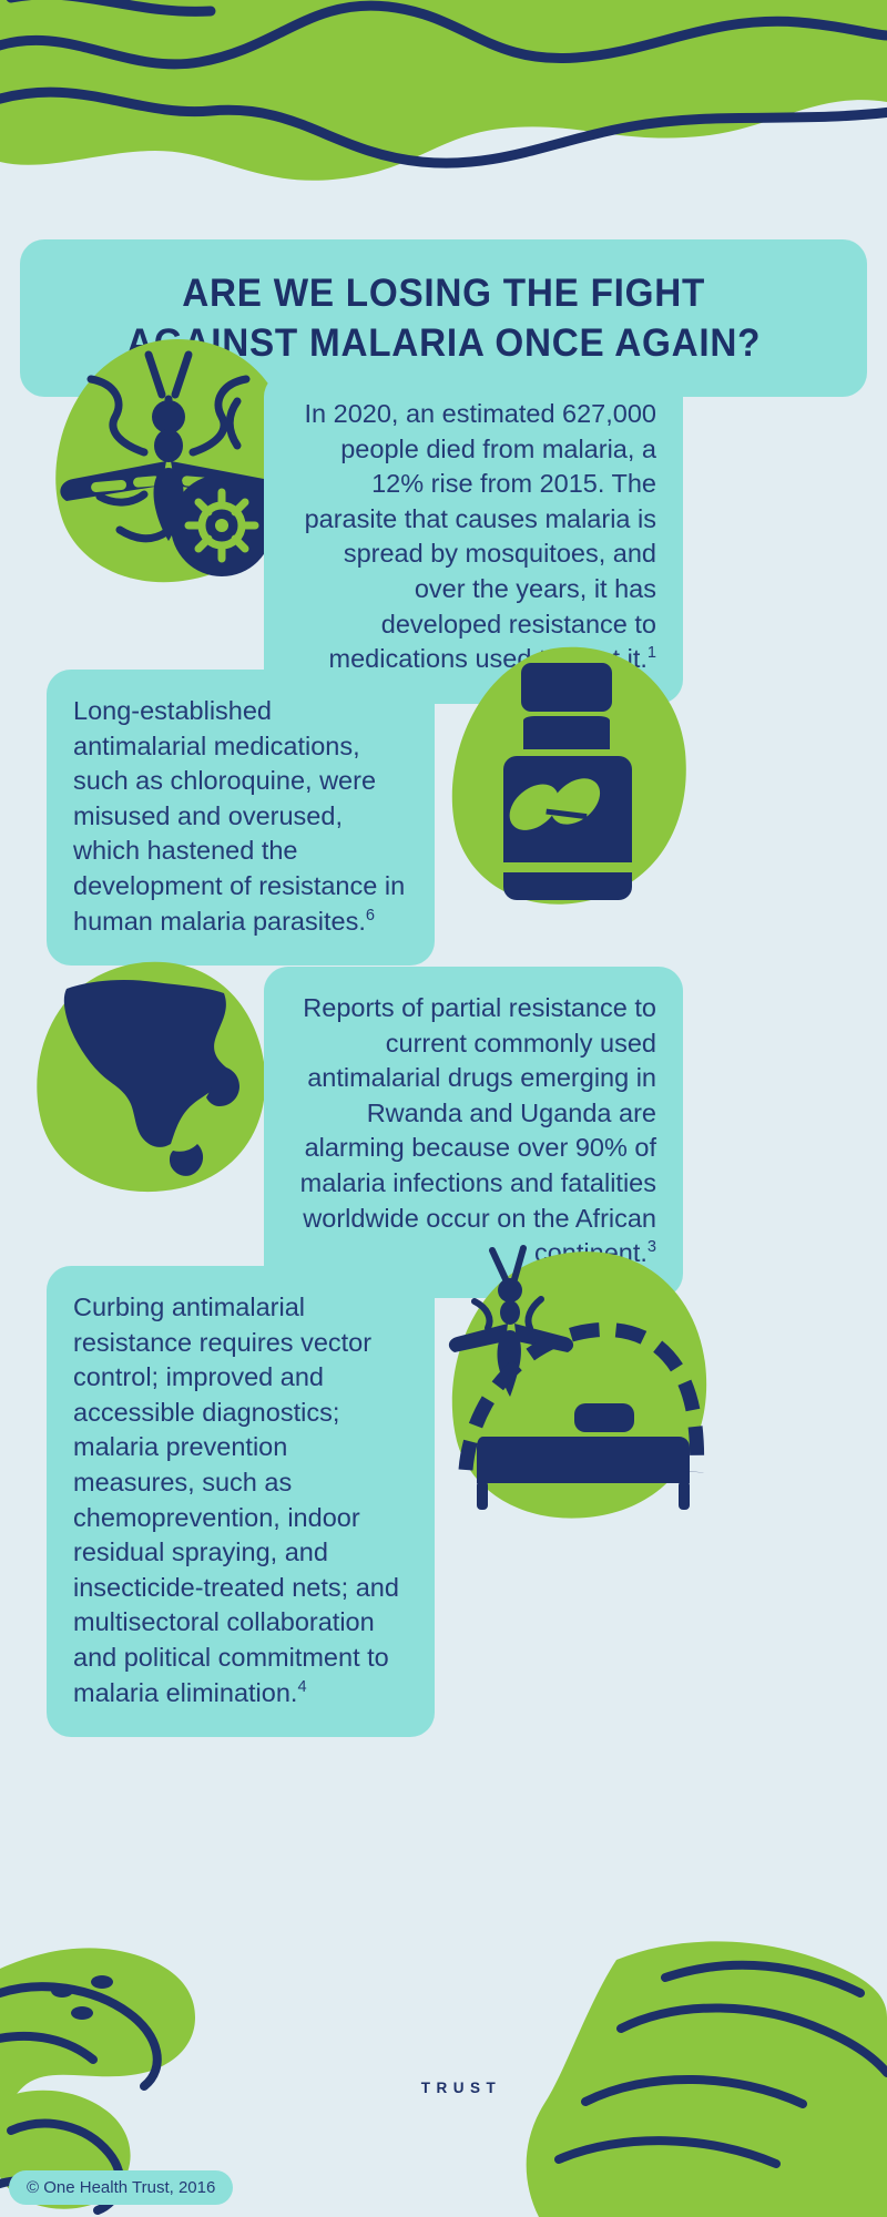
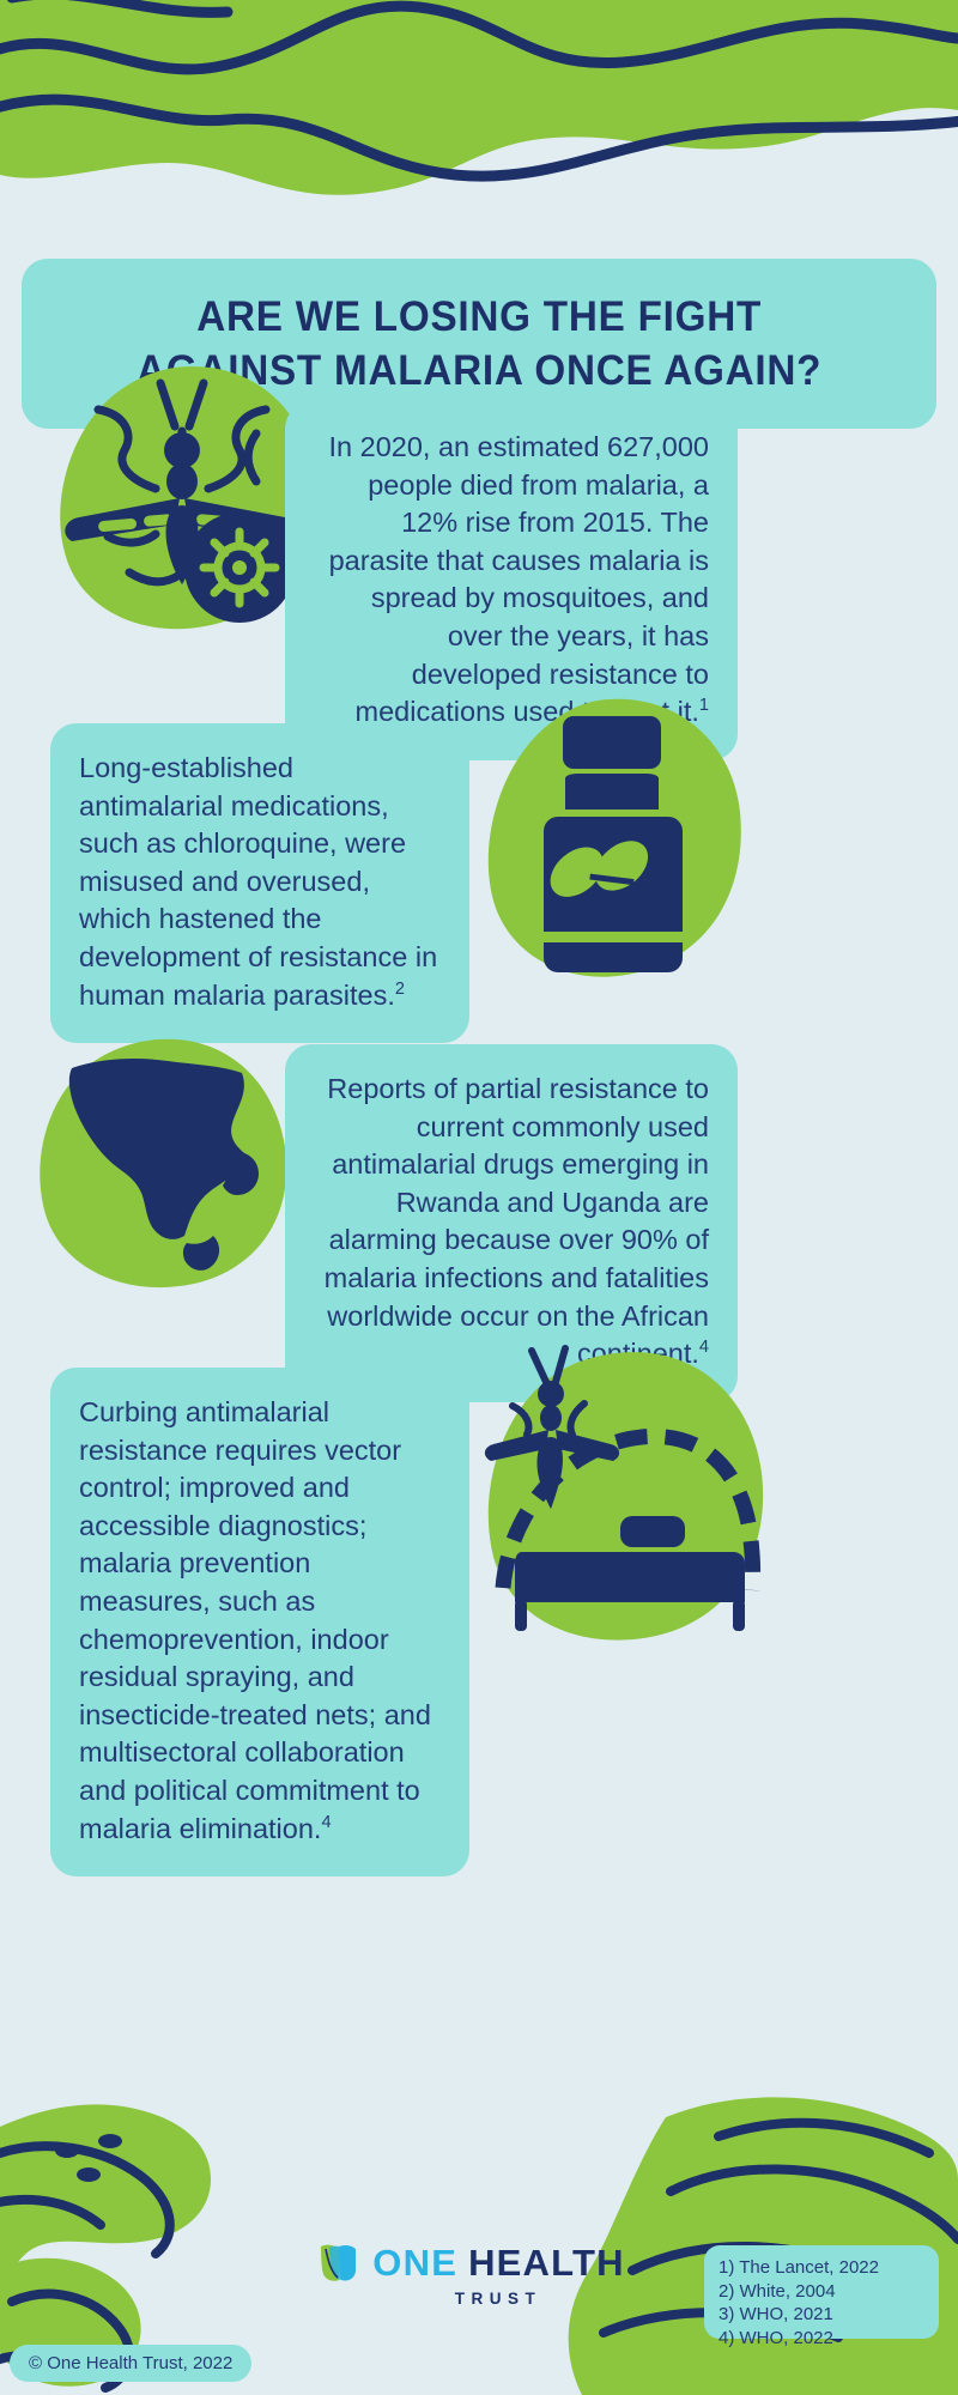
  ARE WE LOSING THE FIGHT
  AINST MALARIA ONCE AGAIN?
  In 2020, an estimated 627,000 people died from malaria, a 12% rise from 2015. The parasite that causes malaria is spread by mosquitoes, and over the years, it has developed resistance to medications used it.1
- Long-established antimalarial medications, such as chloroquine, were misused and overused, which hastened the development of resistance in human malaria parasites.6
+ Long-established antimalarial medications, such as chloroquine, were misused and overused, which hastened the development of resistance in human malaria parasites.2
- Reports of partial resistance to current commonly used antimalarial drugs emerging in Rwanda and Uganda are alarming because over 90% of malaria infections and fatalities worldwide occur on the African coent.3
+ Reports of partial resistance to current commonly used antimalarial drugs emerging in Rwanda and Uganda are alarming because over 90% of malaria infections and fatalities worldwide occur on the African coent.4
  Curbing antimalarial resistance requires vector control; improved and accessible diagnostics; malaria prevention measures, such as chemoprevention, indoor residual spraying, and insecticide-treated nets; and multisectoral collaboration and political commitment to malaria elimination.4
+ ONE
+ HEALTH
  TRUST
+ 1) The Lancet, 2022
+ 2) White, 2004
+ 3) WHO, 2021
+ 4) WHO, 2022
- © One Health Trust, 2016
+ © One Health Trust, 2022
